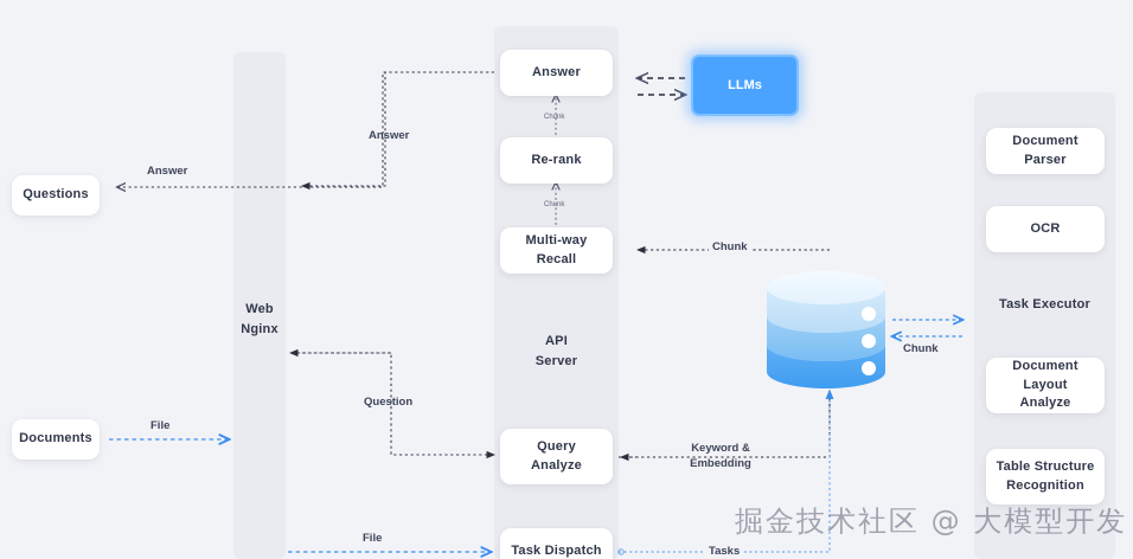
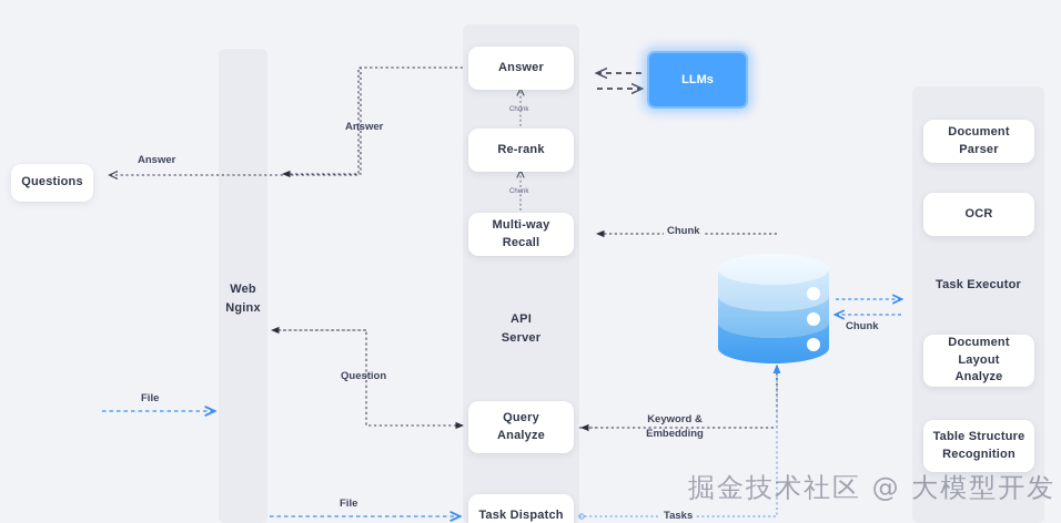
  Questions
- Documents
  Web
  Nginx
  Answer
  Re-rank
  Multi-way Recall
  API
  Server
  Query
  Analyze
  Task Dispatch
  LLMs
  Document Parser
  OCR
  Task Executor
  Document Layout
  Analyze
  Table Structure
  Recognition
  Answer
  Answer
  Chunk
  Chunk
  Question
  File
  File
  Keyword &
  Embedding
  Tasks
  掘金技术社区 @ 大模型开发
